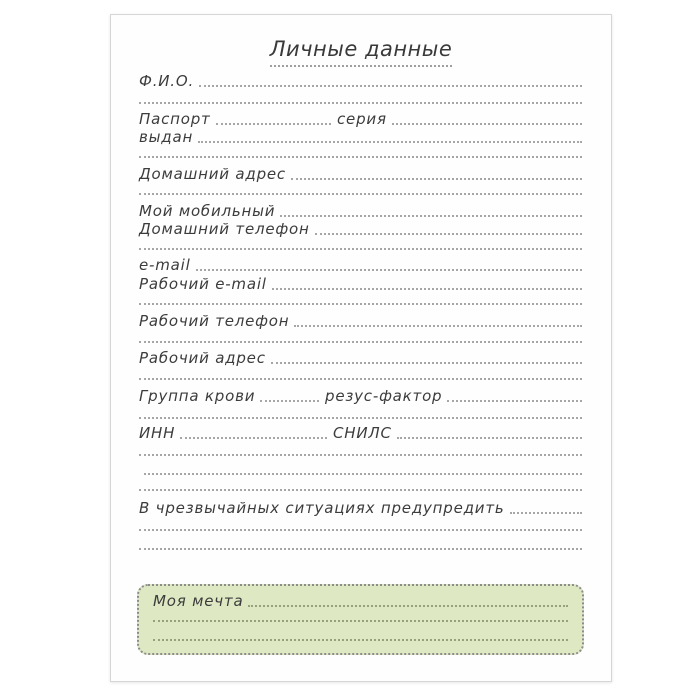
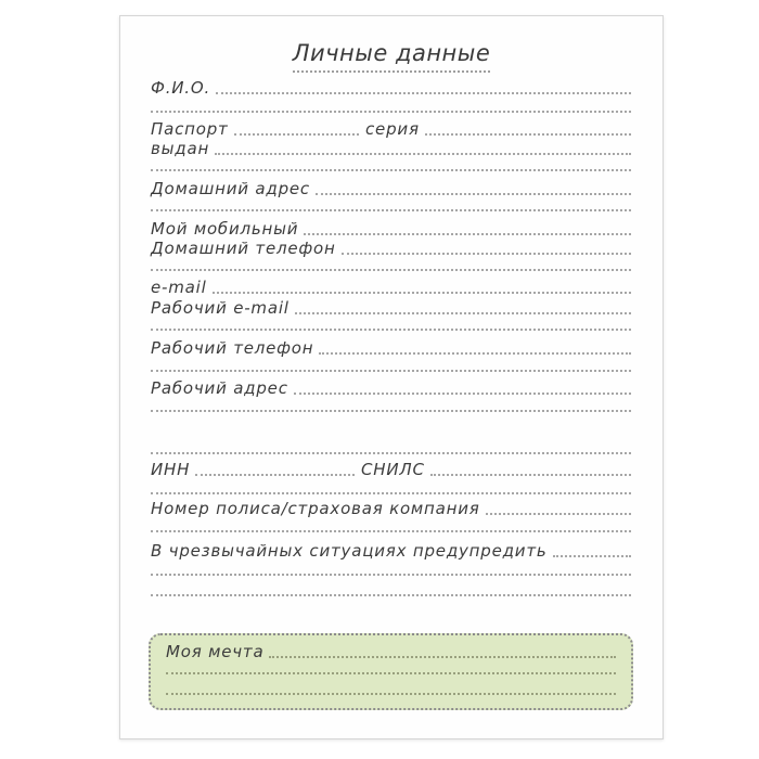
  Личные данные
  Ф.И.О.
  Паспорт
  серия
  выдан
  Домашний адрес
  Мой мобильный
  Домашний телефон
  e-mail
  Рабочий e-mail
  Рабочий телефон
  Рабочий адрес
- Группа крови
- резус-фактор
  ИНН
  СНИЛС
+ Номер полиса/страховая компания
  В чрезвычайных ситуациях предупредить
  Моя мечта
